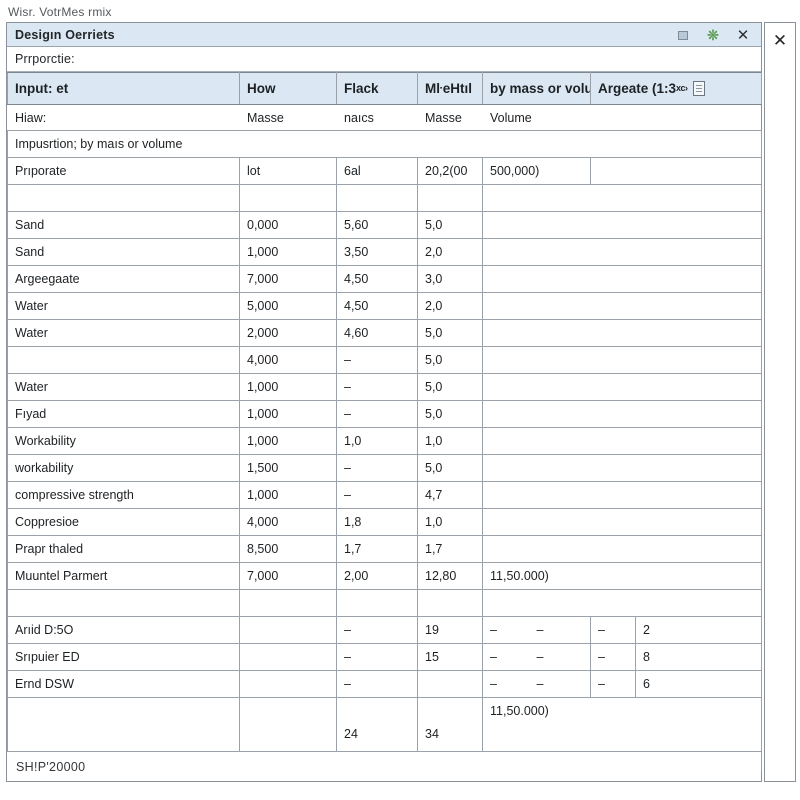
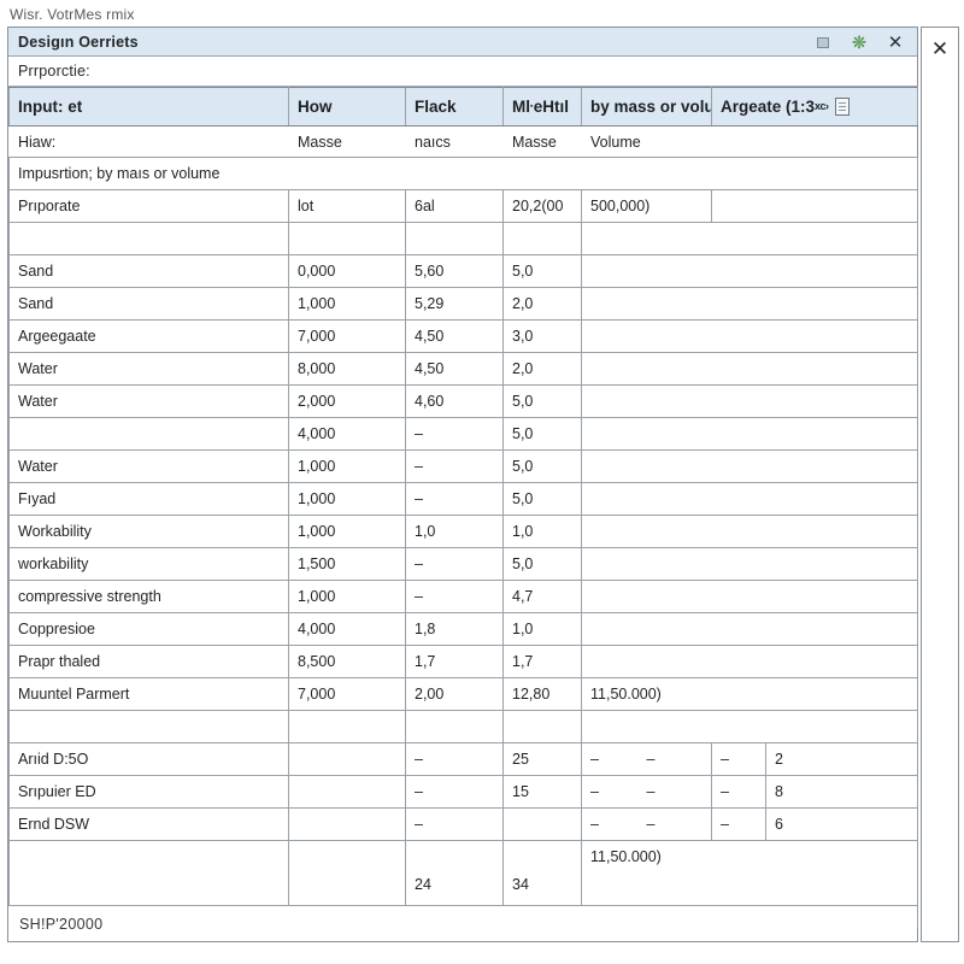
  Wisr. VotrMes rmix
  Desigın Oerriets
  ❊
  ✕
  Prrporctie:
  Input: et	How	Flack	MŀeHtıl	by mass or volu	Argeate (1:3xc›
  Hiaw:	Masse	naıcs	Masse	Volume
  Impusrtion; by maıs or volume
  Prıporate	lot	6al	20,2(00	500,000)
  Sand	0,000	5,60	5,0
- Sand	1,000	3,50	2,0
+ Sand	1,000	5,29	2,0
  Argeegaate	7,000	4,50	3,0
- Water	5,000	4,50	2,0
+ Water	8,000	4,50	2,0
  Water	2,000	4,60	5,0
  	4,000	–	5,0
  Water	1,000	–	5,0
  Fıyad	1,000	–	5,0
  Workability	1,000	1,0	1,0
  workability	1,500	–	5,0
  compressive strength	1,000	–	4,7
  Coppresioe	4,000	1,8	1,0
  Prapr thaled	8,500	1,7	1,7
  Muuntel Parmert	7,000	2,00	12,80	11,50.000)
- Arıid D:5O		–	19	– –	–	2
+ Arıid D:5O		–	25	– –	–	2
  Srıpuier ED		–	15	– –	–	8
  Ernd DSW		–		– –	–	6
  		24	34	11,50.000)
  SH!P'20000
  ✕
